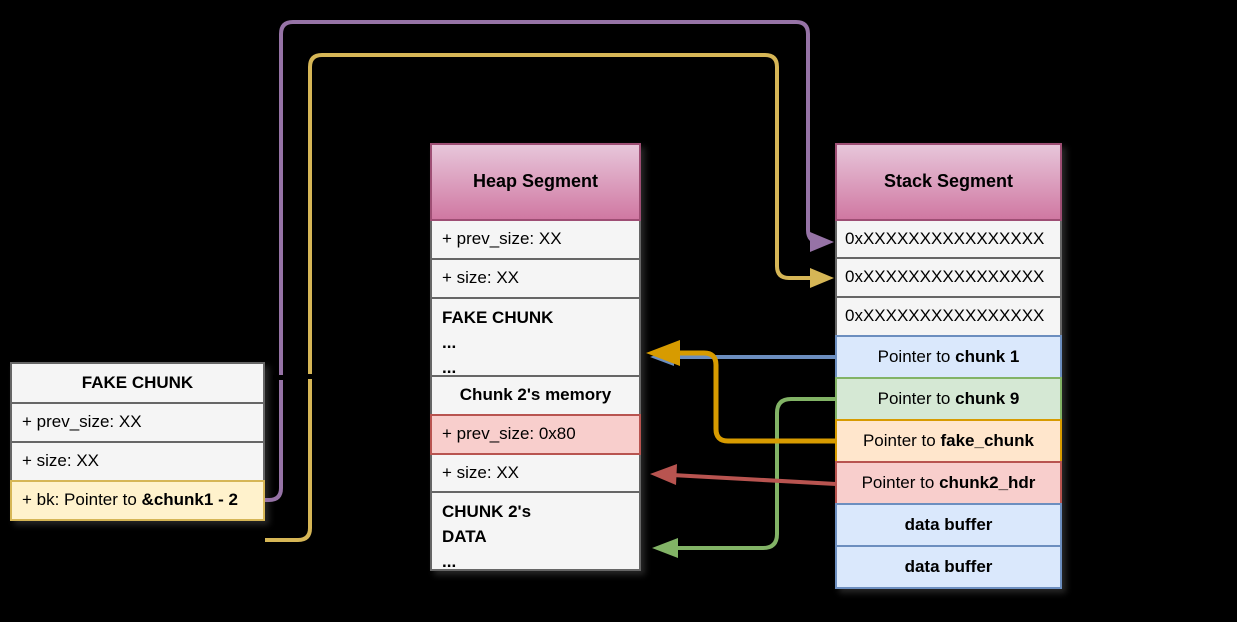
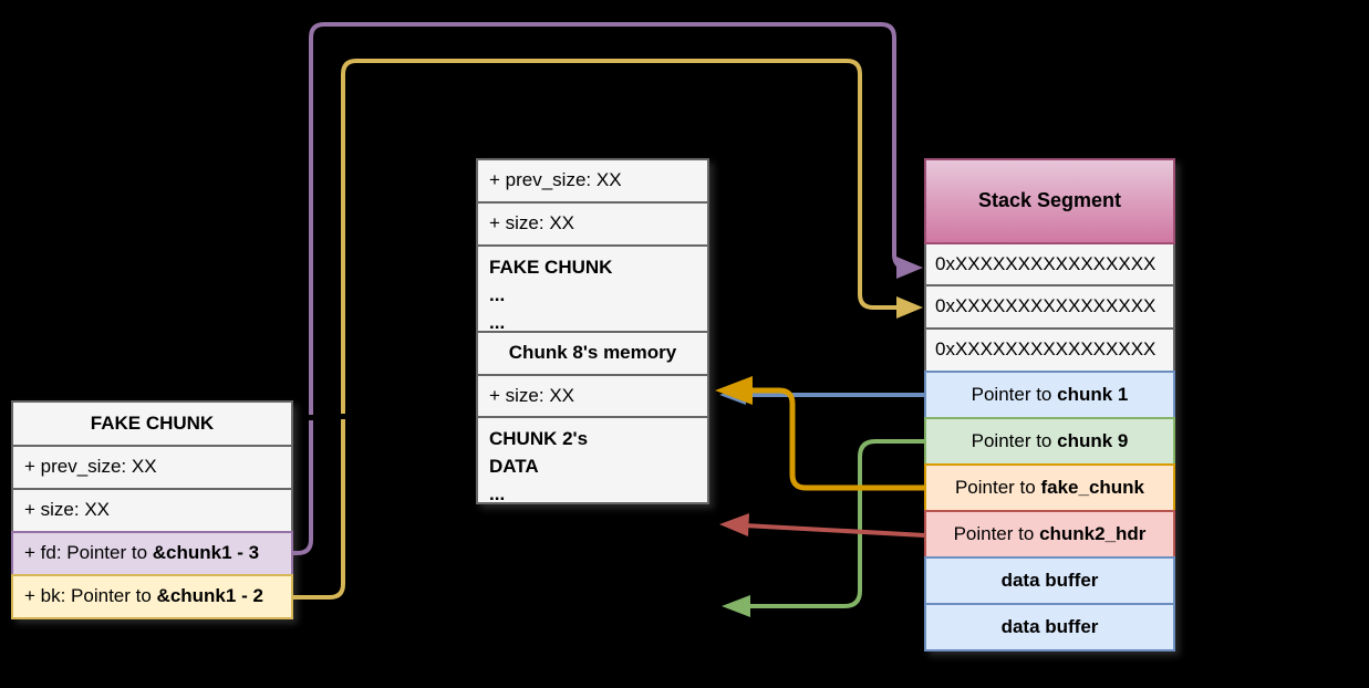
  FAKE CHUNK
  + prev_size: XX
  + size: XX
+ + fd: Pointer to
+ &chunk1 - 3
  + bk: Pointer to
  &chunk1 - 2
- Heap Segment
  + prev_size: XX
  + size: XX
  FAKE CHUNK
  ...
  ...
- Chunk 2's memory
+ Chunk 8's memory
- + prev_size: 0x80
  + size: XX
  CHUNK 2's
  DATA
  ...
  Stack Segment
  0xXXXXXXXXXXXXXXXX
  0xXXXXXXXXXXXXXXXX
  0xXXXXXXXXXXXXXXXX
  Pointer to
  chunk 1
  Pointer to
  chunk 9
  Pointer to
  fake_chunk
  Pointer to
  chunk2_hdr
  data buffer
  data buffer
